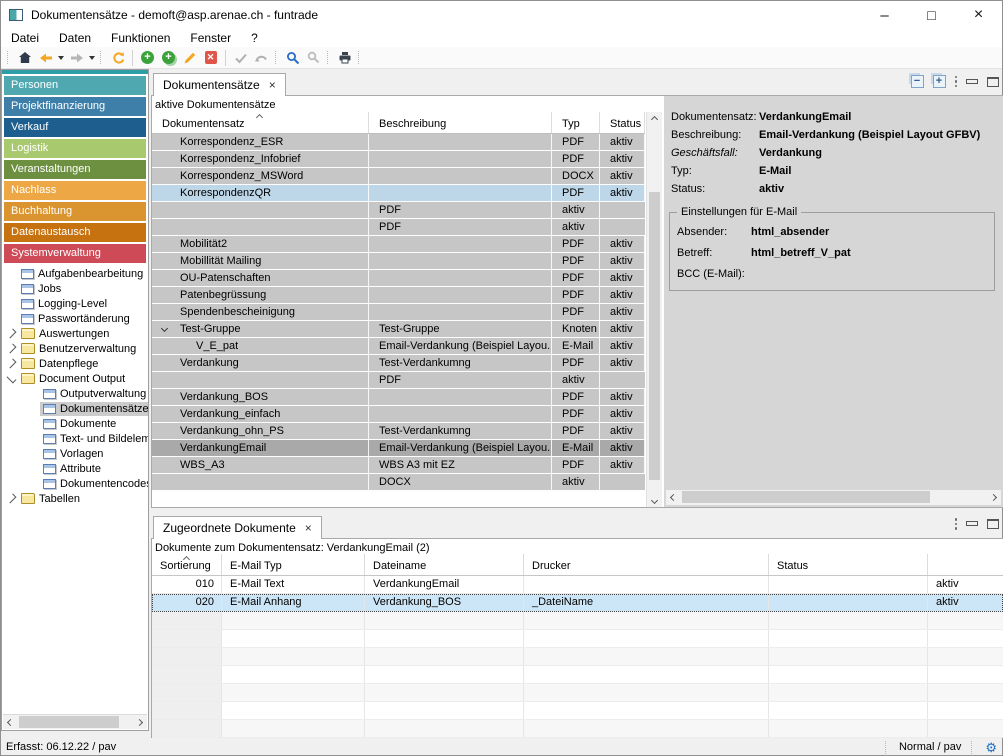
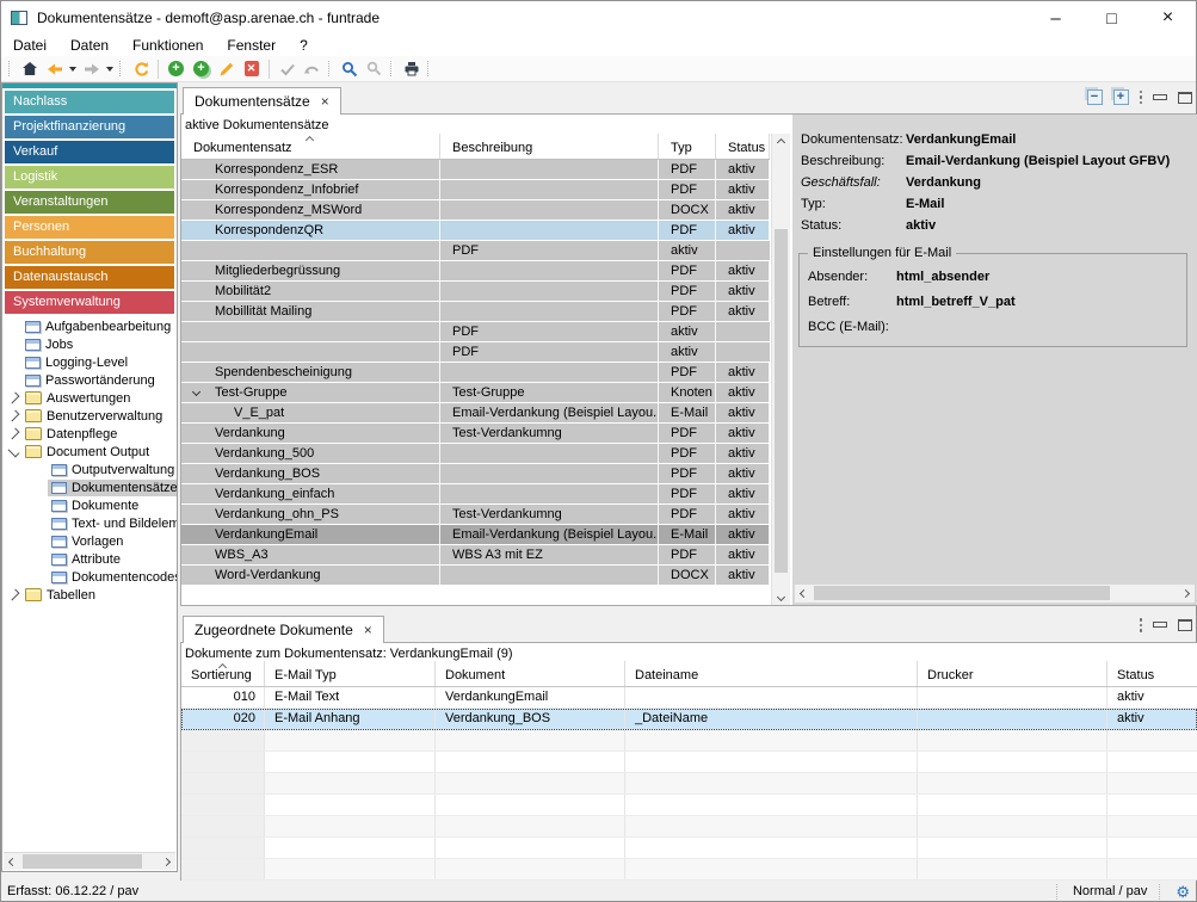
  Dokumentensätze - demoft@asp.arenae.ch - funtrade
  Datei
  Daten
  Funktionen
  Fenster
  ?
  +
  +
  ✕
- Personen
+ Nachlass
  Projektfinanzierung
  Verkauf
  Logistik
  Veranstaltungen
- Nachlass
+ Personen
  Buchhaltung
  Datenaustausch
  Systemverwaltung
  Aufgabenbearbeitung
  Jobs
  Logging-Level
  Passwortänderung
  Auswertungen
  Benutzerverwaltung
  Datenpflege
  Document Output
  Outputverwaltung
  Dokumentensätze
  Dokumente
  Text- und Bildelem
  Vorlagen
  Attribute
  Dokumentencode
  Tabellen
  Dokumentensätze
  ×
  −
  +
  aktive Dokumentensätze
  Dokumentensatz
  Beschreibung
  Typ
  Status
  Korrespondenz_ESR
  PDF
  aktiv
  Korrespondenz_Infobrief
  PDF
  aktiv
  Korrespondenz_MSWord
  DOCX
  aktiv
  KorrespondenzQR
  PDF
  aktiv
  PDF
  aktiv
+ Mitgliederbegrüssung
  PDF
  aktiv
  Mobilität2
  PDF
  aktiv
  Mobillität Mailing
  PDF
  aktiv
- OU-Patenschaften
  PDF
  aktiv
- Patenbegrüssung
  PDF
  aktiv
  Spendenbescheinigung
  PDF
  aktiv
  Test-Gruppe
  Test-Gruppe
  Knoten
  aktiv
  V_E_pat
  Email-Verdankung (Beispiel Layou..
  E-Mail
  aktiv
  Verdankung
  Test-Verdankumng
  PDF
  aktiv
+ Verdankung_500
  PDF
  aktiv
  Verdankung_BOS
  PDF
  aktiv
  Verdankung_einfach
  PDF
  aktiv
  Verdankung_ohn_PS
  Test-Verdankumng
  PDF
  aktiv
  VerdankungEmail
  Email-Verdankung (Beispiel Layou..
  E-Mail
  aktiv
  WBS_A3
  WBS A3 mit EZ
  PDF
  aktiv
+ Word-Verdankung
  DOCX
  aktiv
  Dokumentensatz:
  VerdankungEmail
  Beschreibung:
  Email-Verdankung (Beispiel Layout GFBV)
  Geschäftsfall:
  Verdankung
  Typ:
  E-Mail
  Status:
  aktiv
  Einstellungen für E-Mail
  Absender:
  html_absender
  Betreff:
  html_betreff_V_pat
  BCC (E-Mail):
  Zugeordnete Dokumente
  ×
- Dokumente zum Dokumentensatz: VerdankungEmail (2)
+ Dokumente zum Dokumentensatz: VerdankungEmail (9)
  Sortierung
  E-Mail Typ
+ Dokument
  Dateiname
  Drucker
  Status
  010
  E-Mail Text
  VerdankungEmail
  aktiv
  020
  E-Mail Anhang
  Verdankung_BOS
  _DateiName
  aktiv
  Erfasst: 06.12.22 / pav
  Normal / pav
  ⚙
